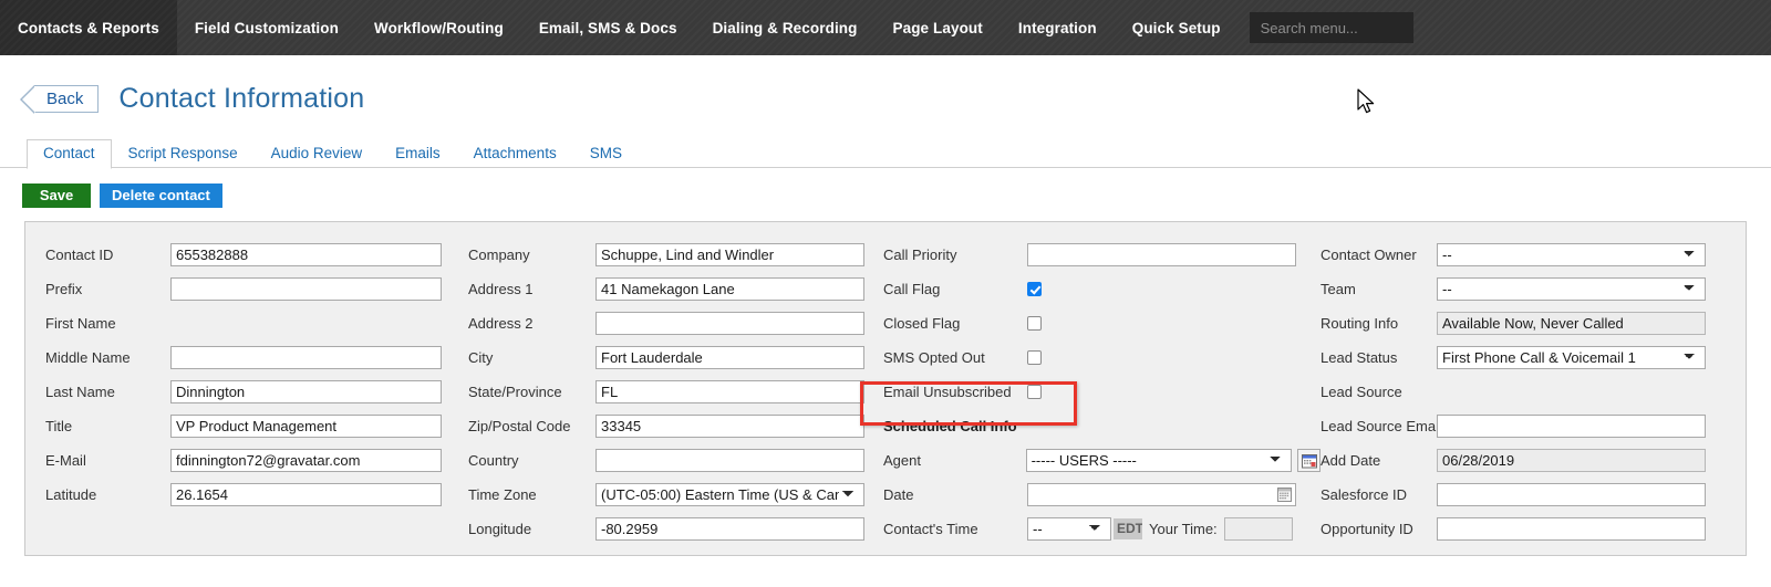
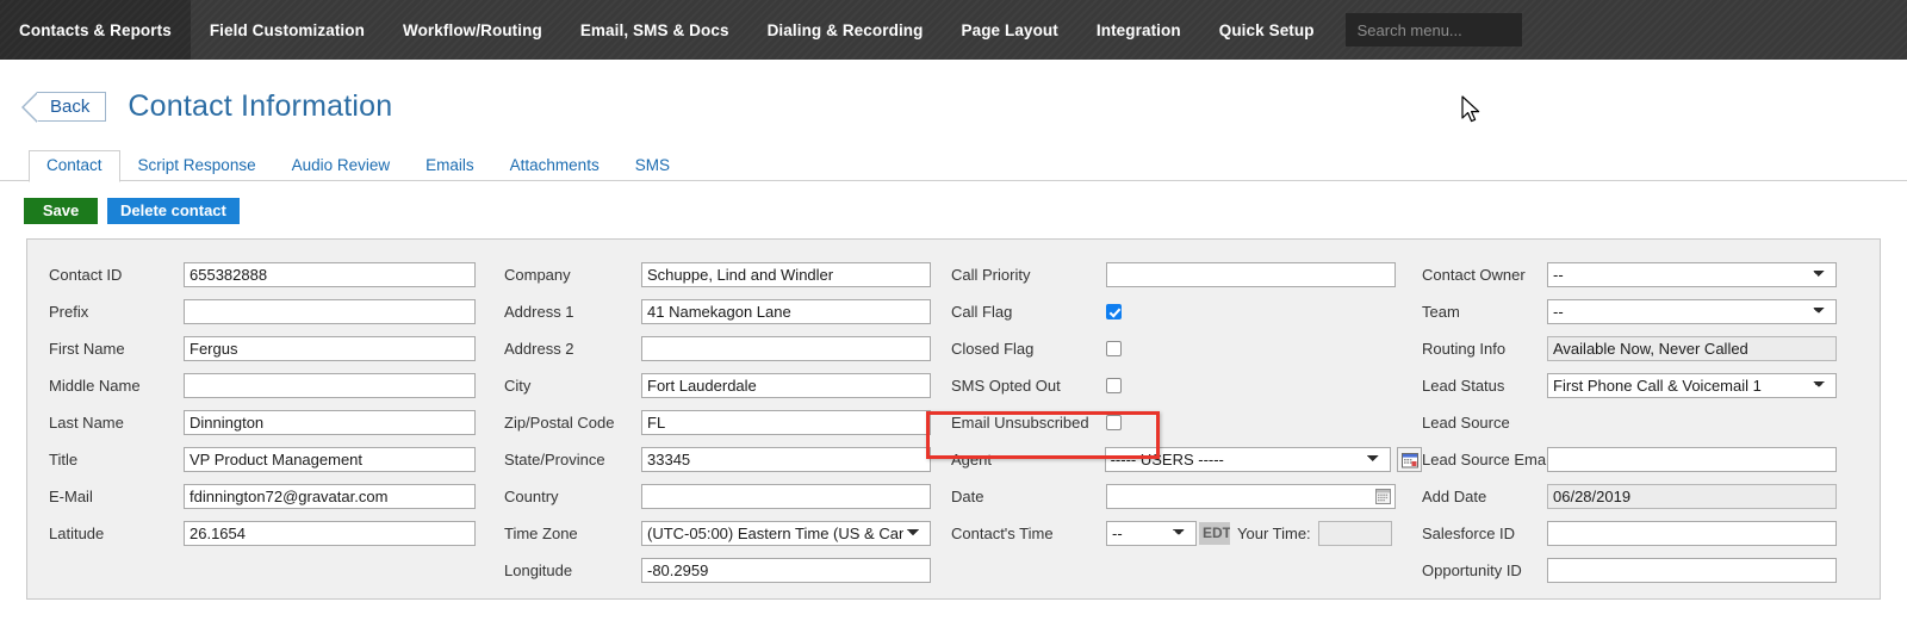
  Contacts & Reports
  Field Customization
  Workflow/Routing
  Email, SMS & Docs
  Dialing & Recording
  Page Layout
  Integration
  Quick Setup
  Search menu...
  Back
  Contact Information
  Contact
  Script Response
  Audio Review
  Emails
  Attachments
  SMS
  Save
  Delete contact
  Contact ID
  655382888
  Prefix
  First Name
+ Fergus
  Middle Name
  Last Name
  Dinnington
  Title
  VP Product Management
  E-Mail
  fdinnington72@gravatar.com
  Latitude
  26.1654
  Company
  Schuppe, Lind and Windler
  Address 1
  41 Namekagon Lane
  Address 2
  City
  Fort Lauderdale
- State/Province
+ Zip/Postal Code
  FL
- Zip/Postal Code
+ State/Province
  33345
  Country
  Time Zone
  (UTC-05:00) Eastern Time (US & Can
  Longitude
  -80.2959
  Call Priority
  Call Flag
  Closed Flag
  SMS Opted Out
  Email Unsubscribed
- Scheduled Call Info
  Agent
  ----- USERS -----
  Date
  Contact's Time
  --
  EDT
  Your Time:
  Contact Owner
  --
  Team
  --
  Routing Info
  Available Now, Never Called
  Lead Status
  First Phone Call & Voicemail 1
  Lead Source
  Lead Source Ema
  Add Date
  06/28/2019
  Salesforce ID
  Opportunity ID
